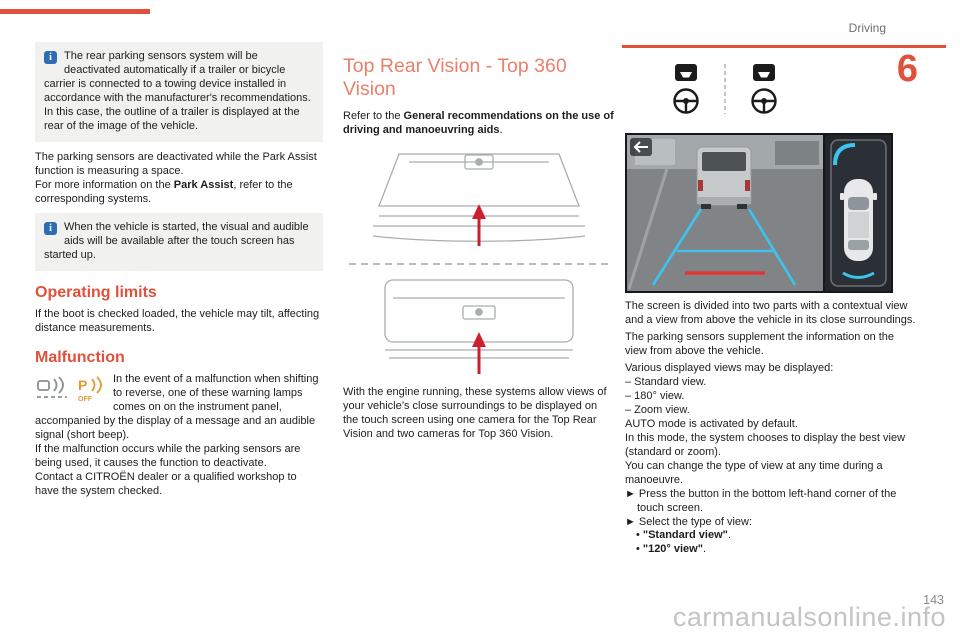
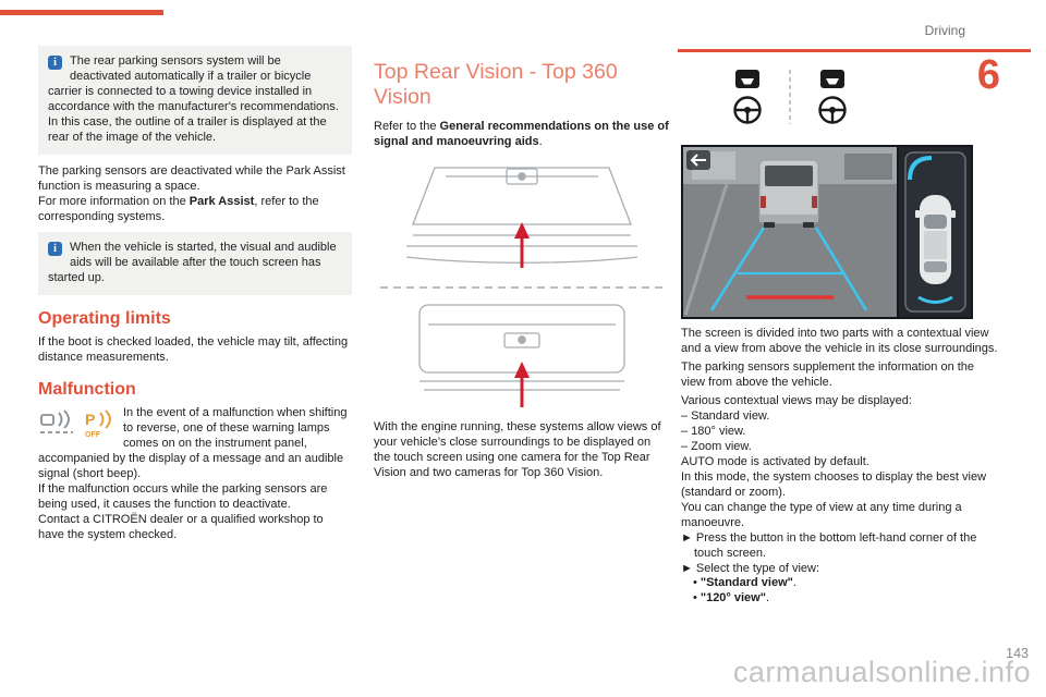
  Driving
  6
  i
  The rear parking sensors system will be deactivated automatically if a trailer or bicycle carrier is connected to a towing device installed in accordance with the manufacturer's recommendations.
  In this case, the outline of a trailer is displayed at the rear of the image of the vehicle.
  The parking sensors are deactivated while the Park Assist function is measuring a space.
  For more information on the Park Assist, refer to the corresponding systems.
  i
  When the vehicle is started, the visual and audible aids will be available after the touch screen has started up.
  Operating limits
  If the boot is checked loaded, the vehicle may tilt, affecting distance measurements.
  Malfunction
  P
  In the event of a malfunction when shifting to reverse, one of these warning lamps comes on on the instrument panel, accompanied by the display of a message and an audible signal (short beep).
  If the malfunction occurs while the parking sensors are being used, it causes the function to deactivate.
  Contact a CITROËN dealer or a qualified workshop to have the system checked.
  Top Rear Vision - Top 360 Vision
- Refer to the General recommendations on the use of driving and manoeuvring aids.
+ Refer to the General recommendations on the use of signal and manoeuvring aids.
  With the engine running, these systems allow views of your vehicle’s close surroundings to be displayed on the touch screen using one camera for the Top Rear Vision and two cameras for Top 360 Vision.
  The screen is divided into two parts with a contextual view and a view from above the vehicle in its close surroundings.
  The parking sensors supplement the information on the view from above the vehicle.
- Various displayed views may be displayed:
+ Various contextual views may be displayed:
  – Standard view.
  – 180° view.
  – Zoom view.
  AUTO mode is activated by default.
  In this mode, the system chooses to display the best view (standard or zoom).
  You can change the type of view at any time during a manoeuvre.
  ► Press the button in the bottom left-hand corner of the touch screen.
  ► Select the type of view:
  • "Standard view".
  • "120° view".
  143
  carmanualsonline.info
